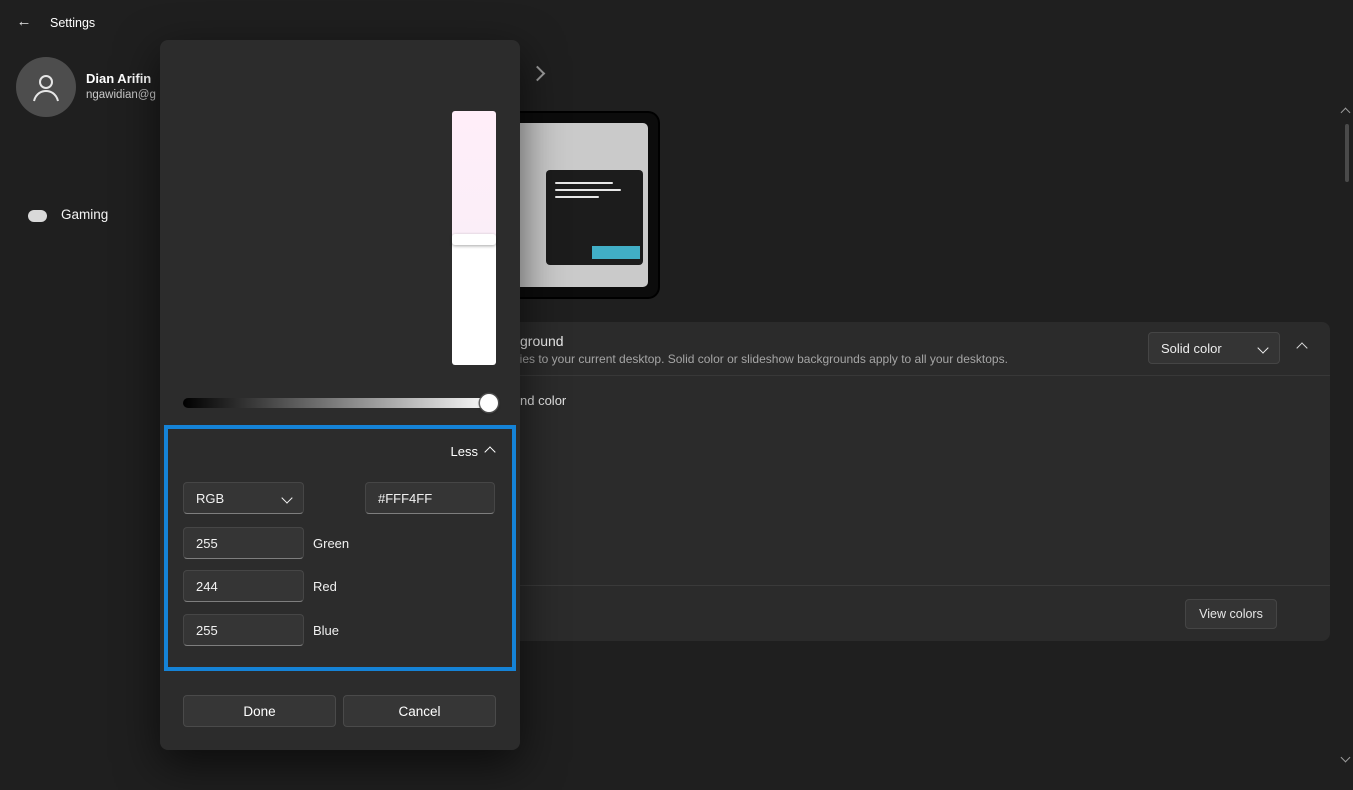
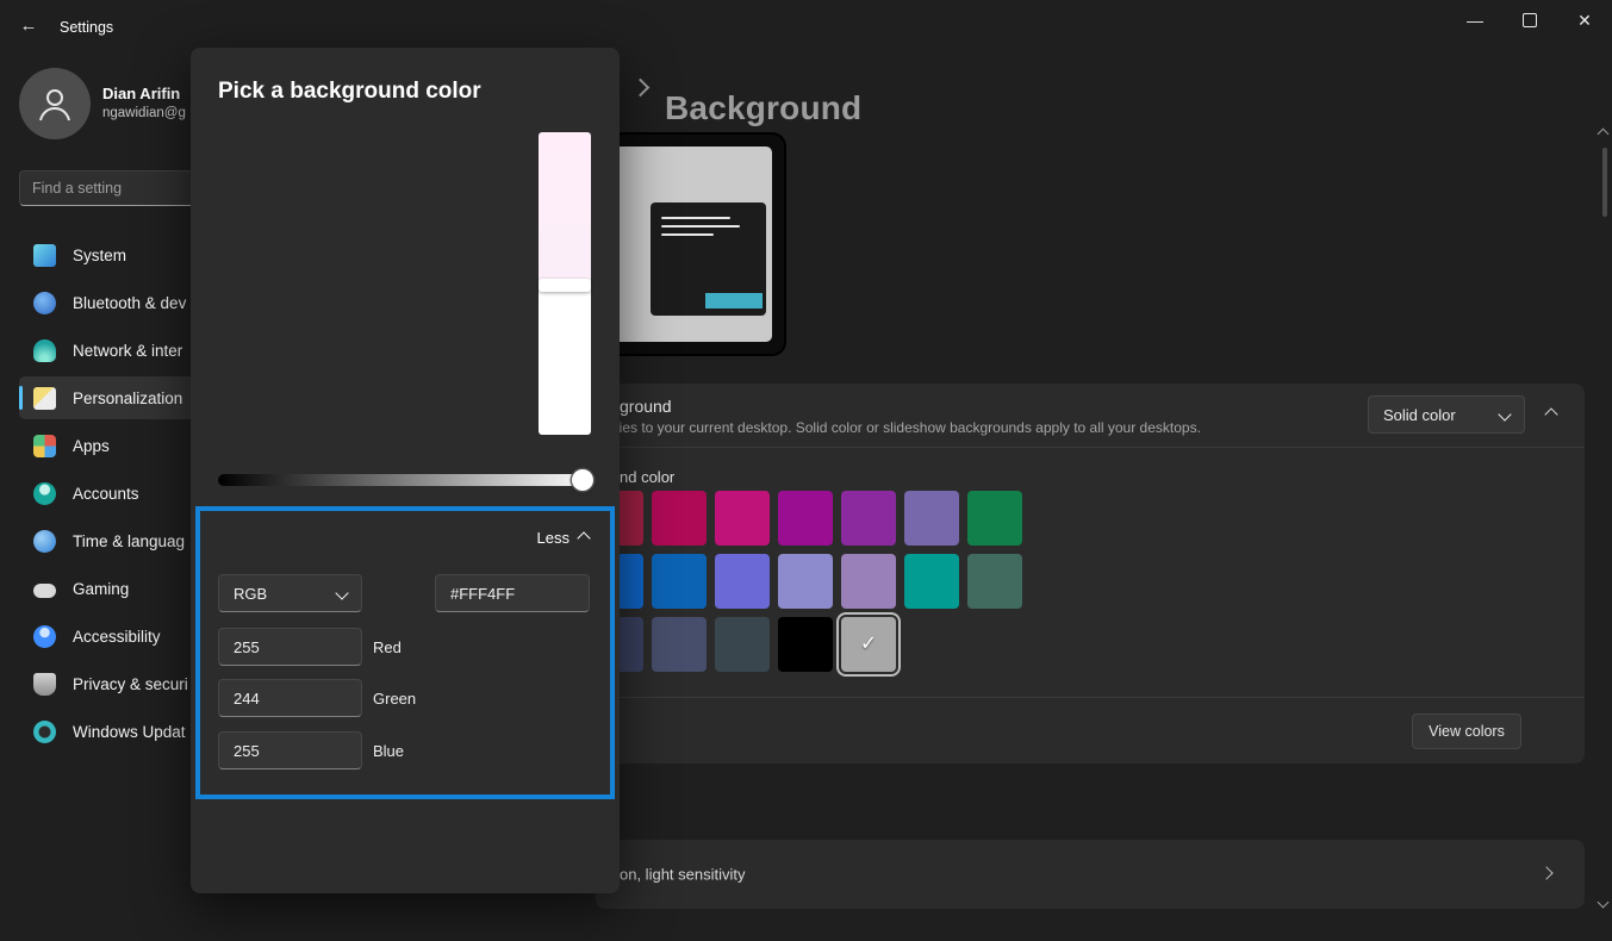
  ←
  Settings
+ —
+ ✕
  Dian Arifin
  ngawidian@g
+ Find a setting
+ System
+ Bluetooth & dev
+ Network & inter
+ Personalization
+ Apps
+ Accounts
+ Time & languag
  Gaming
+ Accessibility
+ Privacy & securi
+ Windows Updat
+ Background
  ground
  ies to your current desktop. Solid color or slideshow backgrounds apply to all your desktops.
  Solid color
  nd color
  View colors
+ ✓
+ on, light sensitivity
+ Pick a background color
  Less
  RGB
  #FFF4FF
  255
- Green
+ Red
  244
- Red
+ Green
  255
  Blue
- Done
- Cancel
